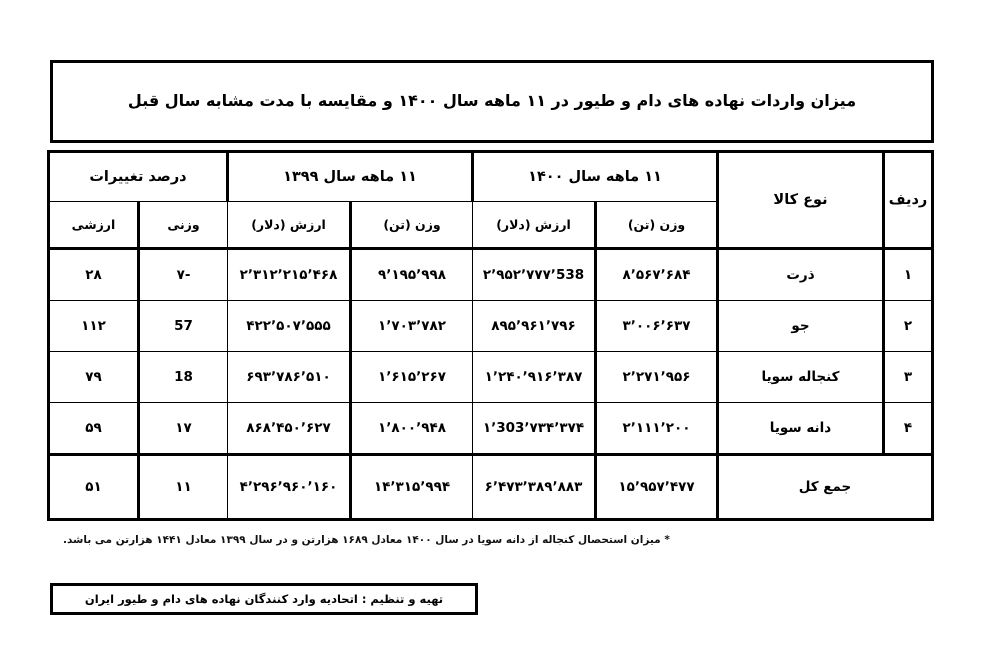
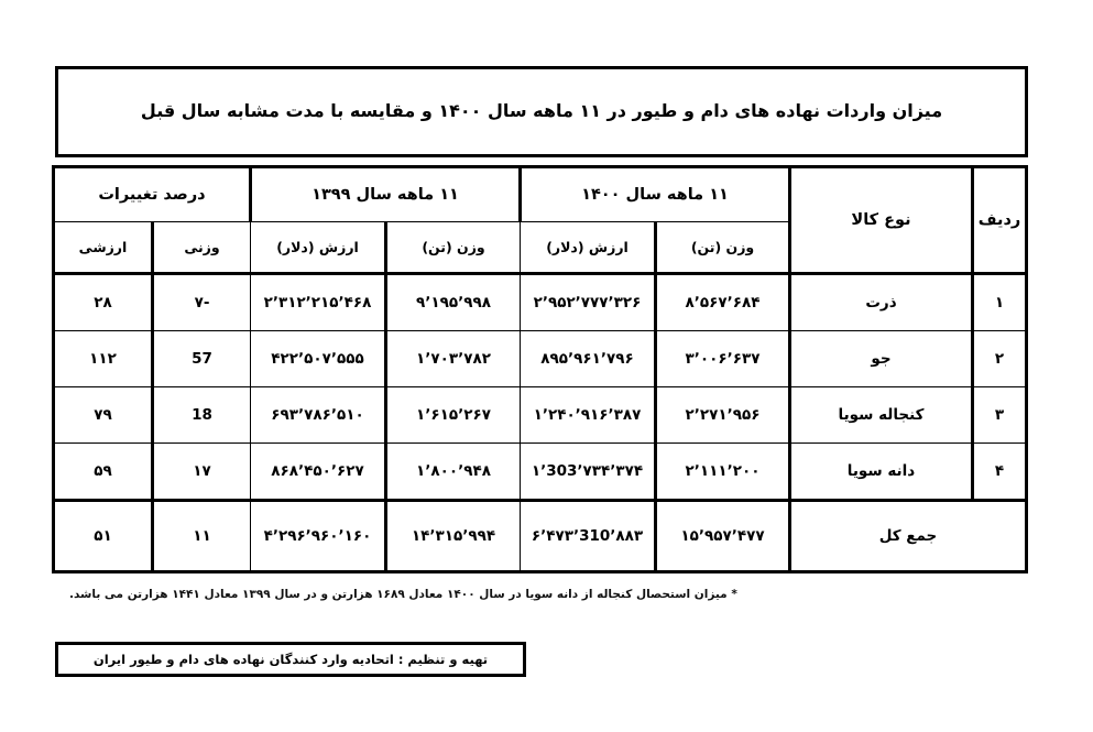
  میزان واردات نهاده های دام و طیور در ۱۱ ماهه سال ۱۴۰۰ و مقایسه با مدت مشابه سال قبل
  ردیف	نوع کالا	۱۱ ماهه سال ۱۴۰۰	۱۱ ماهه سال ۱۳۹۹	درصد تغییرات
  وزن (تن)	ارزش (دلار)	وزن (تن)	ارزش (دلار)	وزنی	ارزشی
- ۱	ذرت	۸٬۵۶۷٬۶۸۴	۲٬۹۵۲٬۷۷۷٬538	۹٬۱۹۵٬۹۹۸	۲٬۳۱۲٬۲۱۵٬۴۶۸	-۷	۲۸
+ ۱	ذرت	۸٬۵۶۷٬۶۸۴	۲٬۹۵۲٬۷۷۷٬۳۲۶	۹٬۱۹۵٬۹۹۸	۲٬۳۱۲٬۲۱۵٬۴۶۸	-۷	۲۸
  ۲	جو	۳٬۰۰۶٬۶۳۷	۸۹۵٬۹۶۱٬۷۹۶	۱٬۷۰۳٬۷۸۲	۴۲۲٬۵۰۷٬۵۵۵	57	۱۱۲
  ۳	کنجاله سویا	۲٬۲۷۱٬۹۵۶	۱٬۲۴۰٬۹۱۶٬۳۸۷	۱٬۶۱۵٬۲۶۷	۶۹۳٬۷۸۶٬۵۱۰	18	۷۹
  ۴	دانه سویا	۲٬۱۱۱٬۲۰۰	۱٬303٬۷۳۴٬۳۷۴	۱٬۸۰۰٬۹۴۸	۸۶۸٬۴۵۰٬۶۲۷	۱۷	۵۹
- جمع کل	۱۵٬۹۵۷٬۴۷۷	۶٬۴۷۳٬۳۸۹٬۸۸۳	۱۴٬۳۱۵٬۹۹۴	۴٬۲۹۶٬۹۶۰٬۱۶۰	۱۱	۵۱
+ جمع کل	۱۵٬۹۵۷٬۴۷۷	۶٬۴۷۳٬310٬۸۸۳	۱۴٬۳۱۵٬۹۹۴	۴٬۲۹۶٬۹۶۰٬۱۶۰	۱۱	۵۱
  * میزان استحصال کنجاله از دانه سویا در سال ۱۴۰۰ معادل ۱۶۸۹ هزارتن و در سال ۱۳۹۹ معادل ۱۴۴۱ هزارتن می باشد.
  تهیه و تنظیم : اتحادیه وارد کنندگان نهاده های دام و طیور ایران
